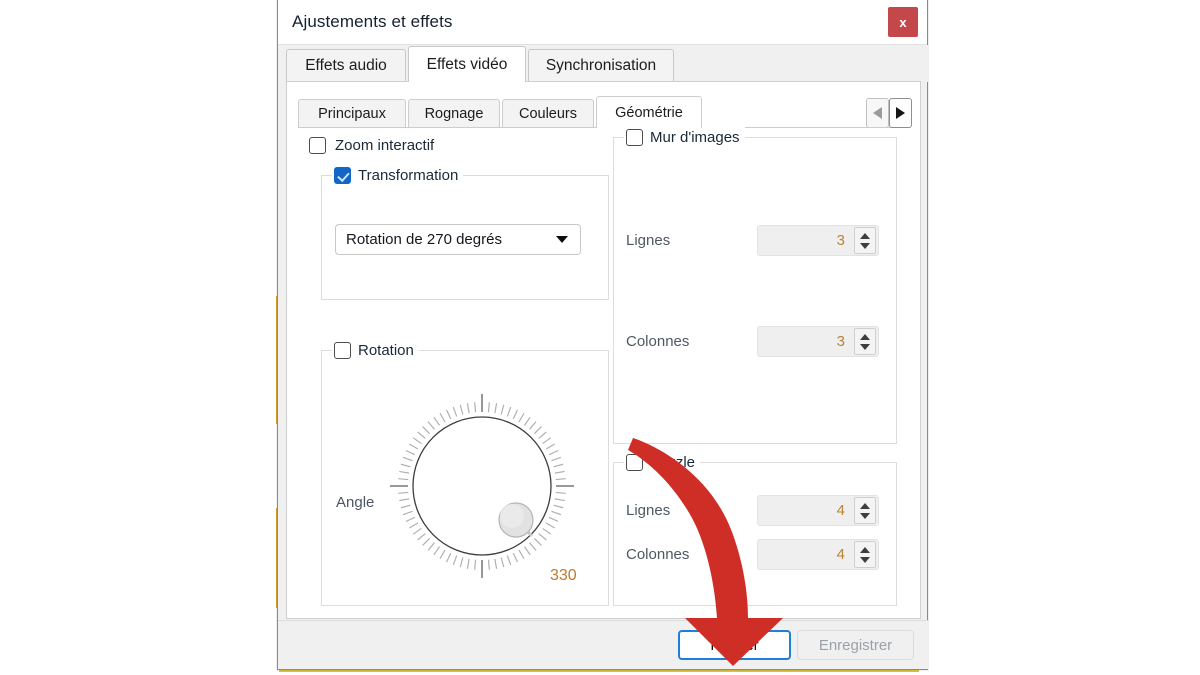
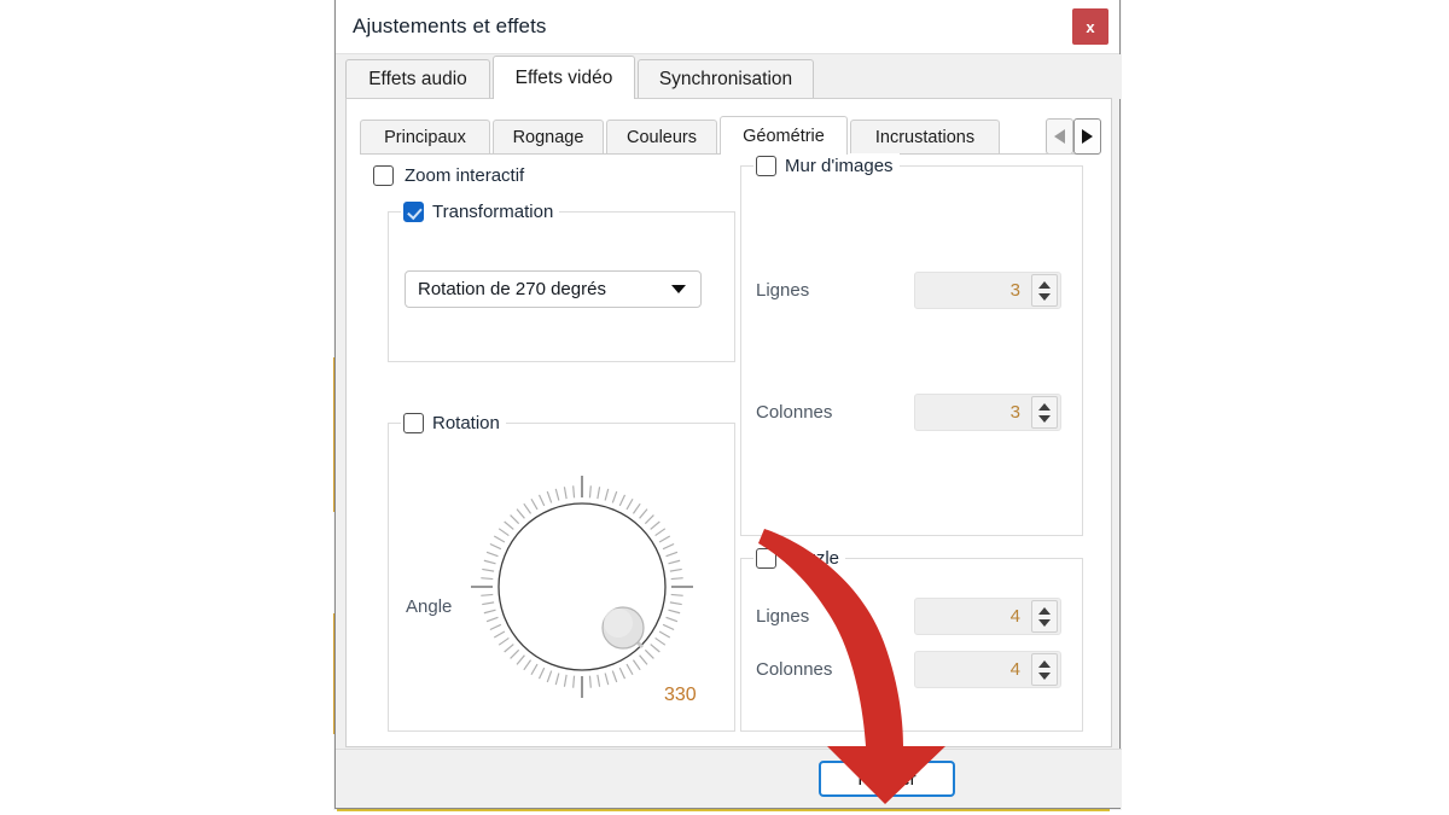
  Ajustements et effets
  x
  Effets audio
  Effets vidéo
  Synchronisation
  Principaux
  Rognage
  Couleurs
  Géométrie
+ Incrustations
  Zoom interactif
  Transformation
  Rotation de 270 degrés
  Rotation
  Angle
  330
  Mur d'images
  Lignes
  3
  Colonnes
  3
  Lignes
  4
  Colonnes
  4
- Enregistrer
